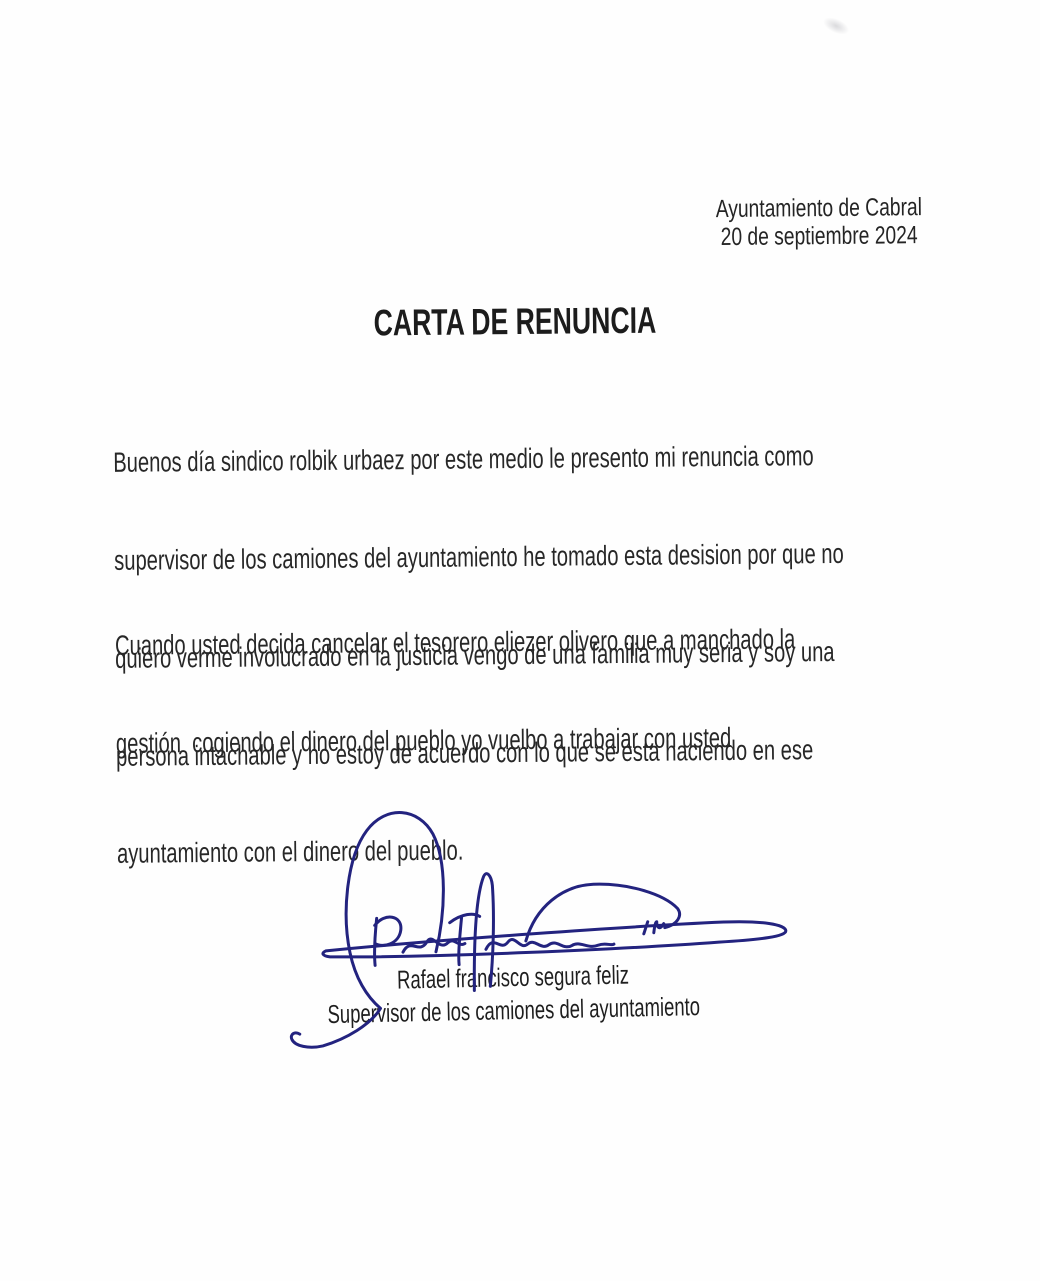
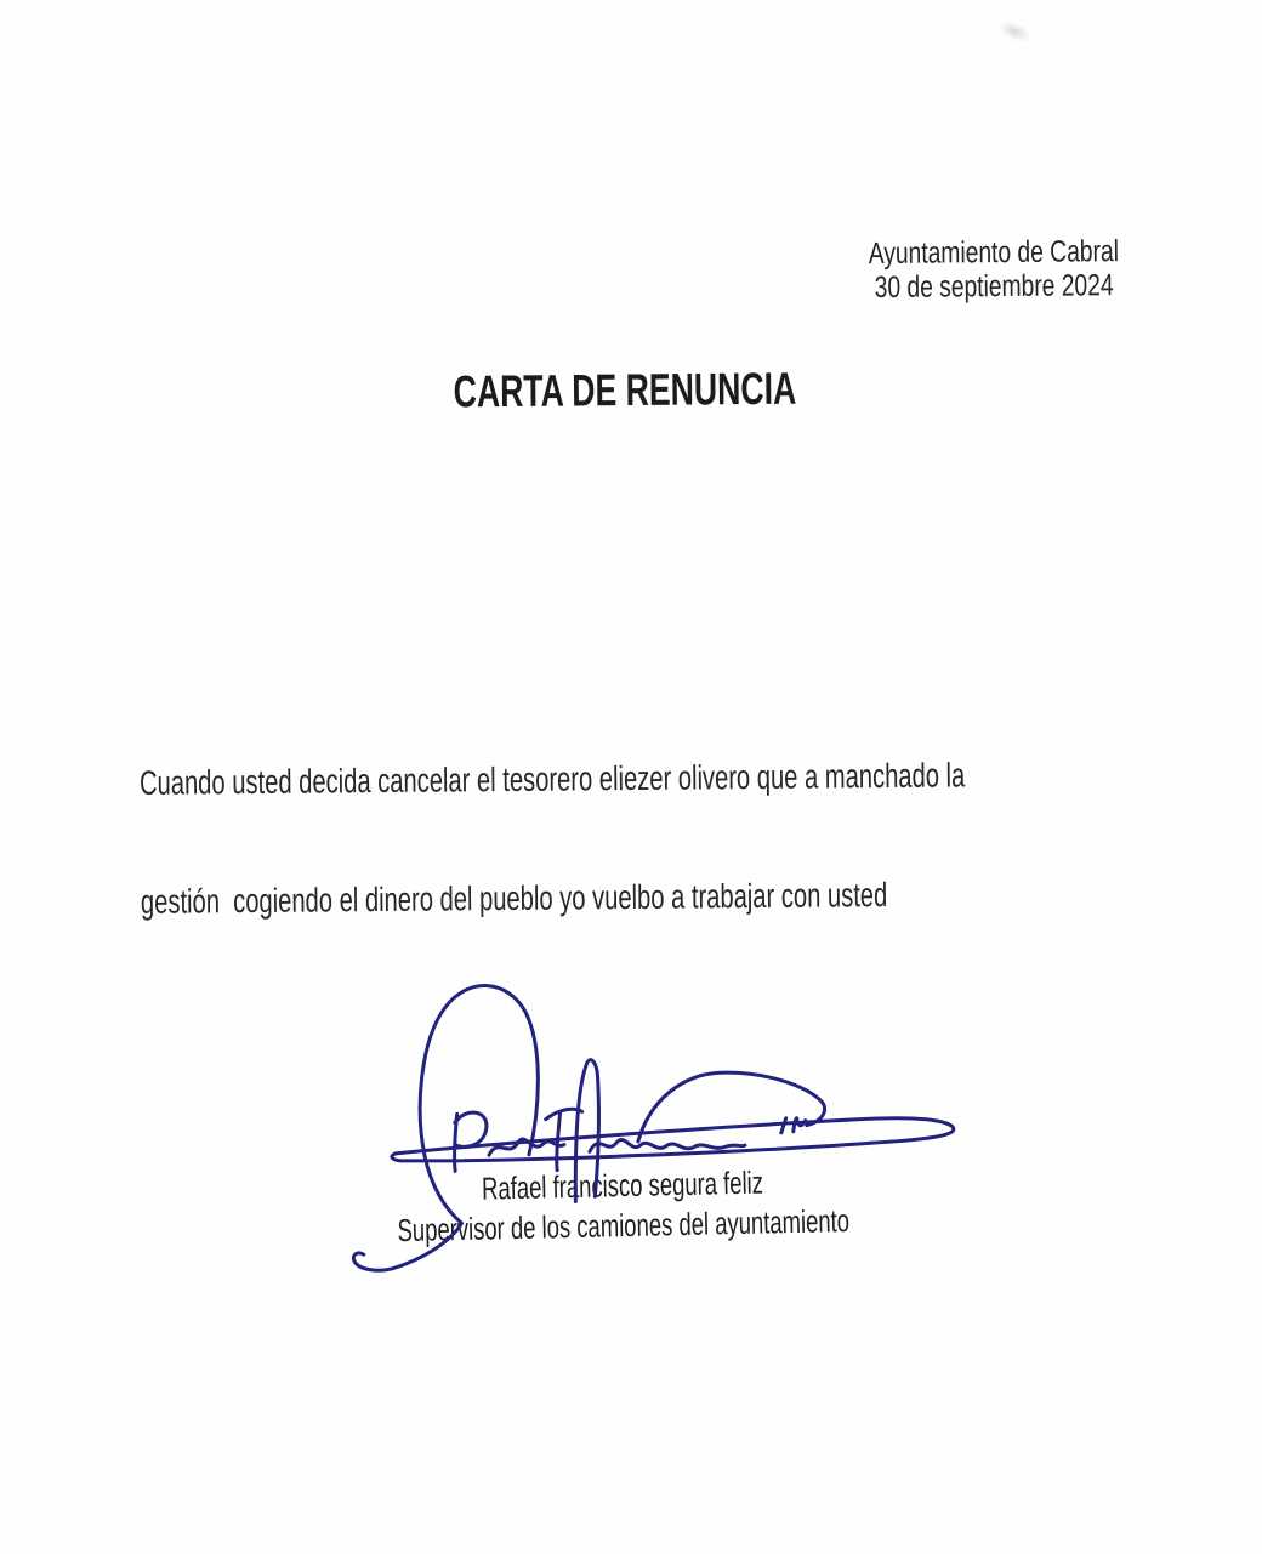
  Ayuntamiento de Cabral
- 20 de septiembre 2024
+ 30 de septiembre 2024
  CARTA DE RENUNCIA
- Buenos día sindico rolbik urbaez por este medio le presento mi renuncia como
- supervisor de los camiones del ayuntamiento he tomado esta desision por que no
- quiero verme involucrado en la justicia vengo de una familia muy seria y soy una
- persona intachable y no estoy de acuerdo con lo que se esta haciendo en ese
- ayuntamiento con el dinero del pueblo.
  Cuando usted decida cancelar el tesorero eliezer olivero que a manchado la
  gestión cogiendo el dinero del pueblo yo vuelbo a trabajar con usted
  Rafael franisco segura feliz
  Supervisor de los camiones del ayuntamiento
